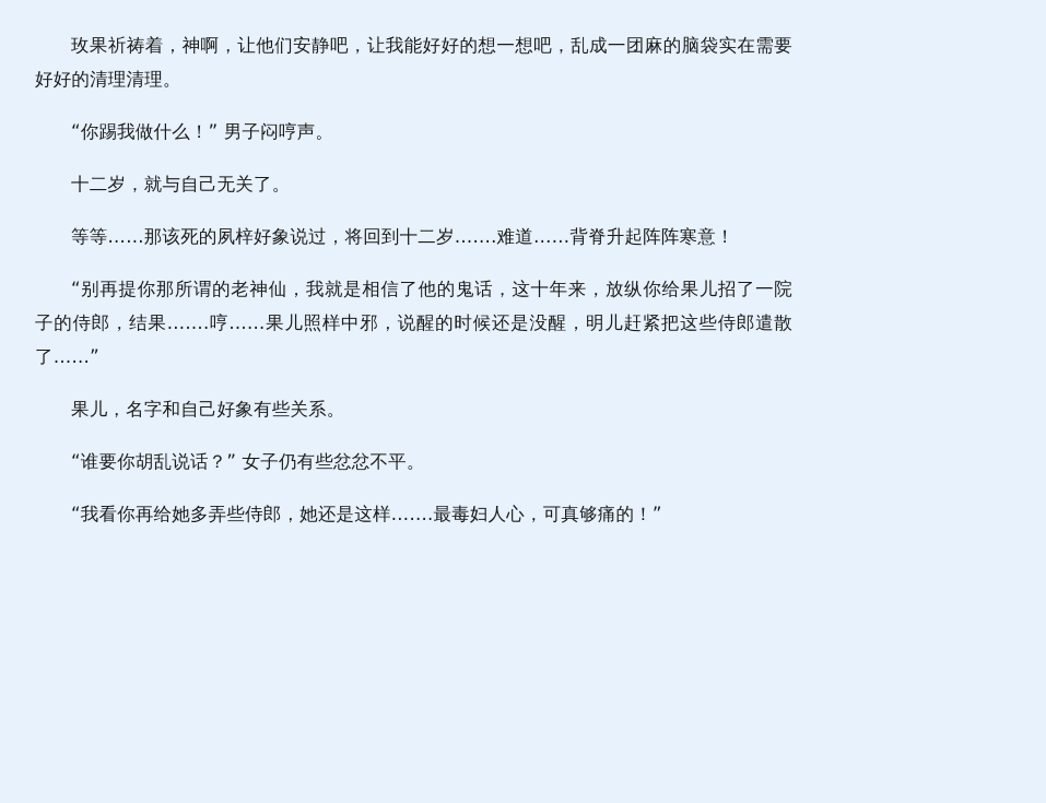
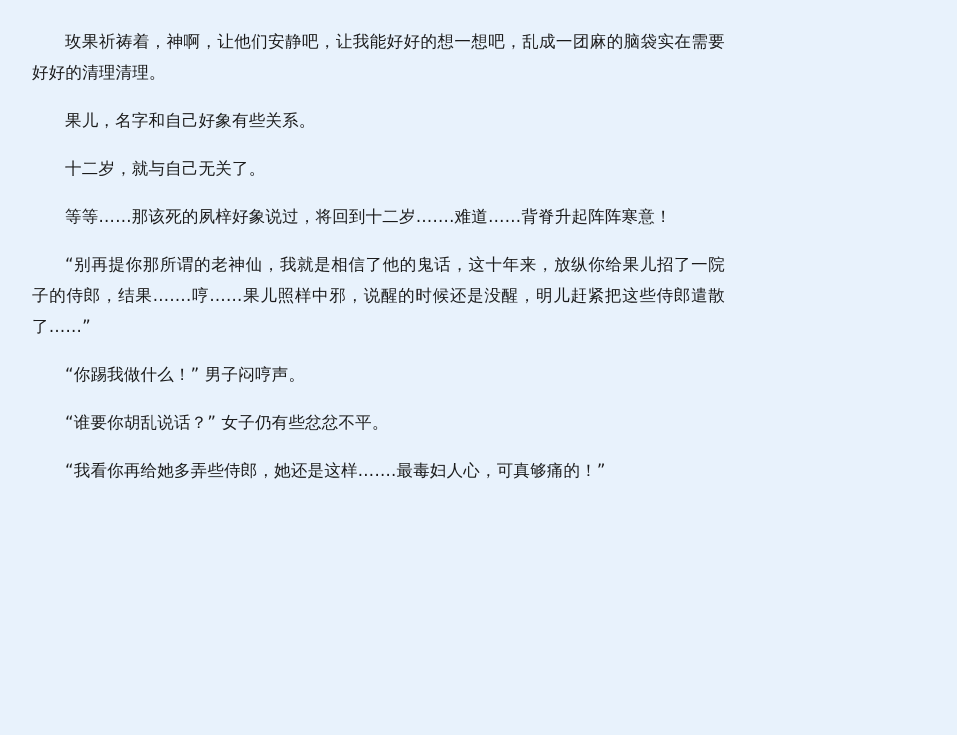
  玫果祈祷着，神啊，让他们安静吧，让我能好好的想一想吧，乱成一团麻的脑袋实在需要好好的清理清理。
- “你踢我做什么！” 男子闷哼声。
+ 果儿，名字和自己好象有些关系。
  十二岁，就与自己无关了。
  等等……那该死的夙梓好象说过，将回到十二岁…….难道……背脊升起阵阵寒意！
  “别再提你那所谓的老神仙，我就是相信了他的鬼话，这十年来，放纵你给果儿招了一院子的侍郎，结果…….哼……果儿照样中邪，说醒的时候还是没醒，明儿赶紧把这些侍郎遣散了……”
- 果儿，名字和自己好象有些关系。
+ “你踢我做什么！” 男子闷哼声。
  “谁要你胡乱说话？” 女子仍有些忿忿不平。
  “我看你再给她多弄些侍郎，她还是这样…….最毒妇人心，可真够痛的！”
